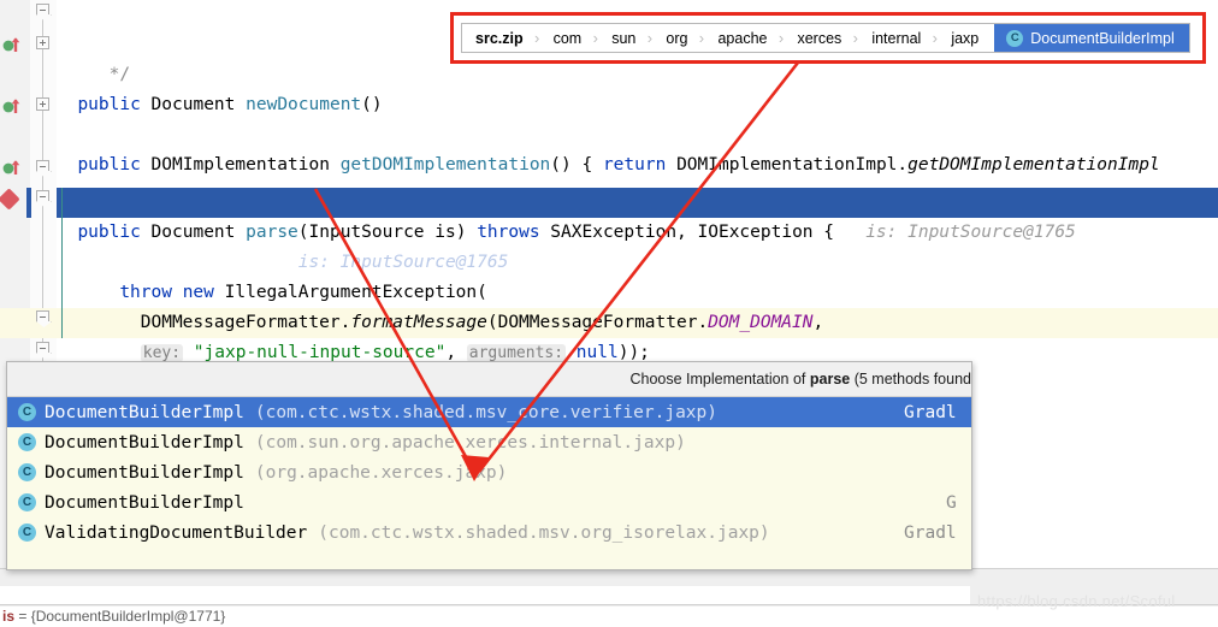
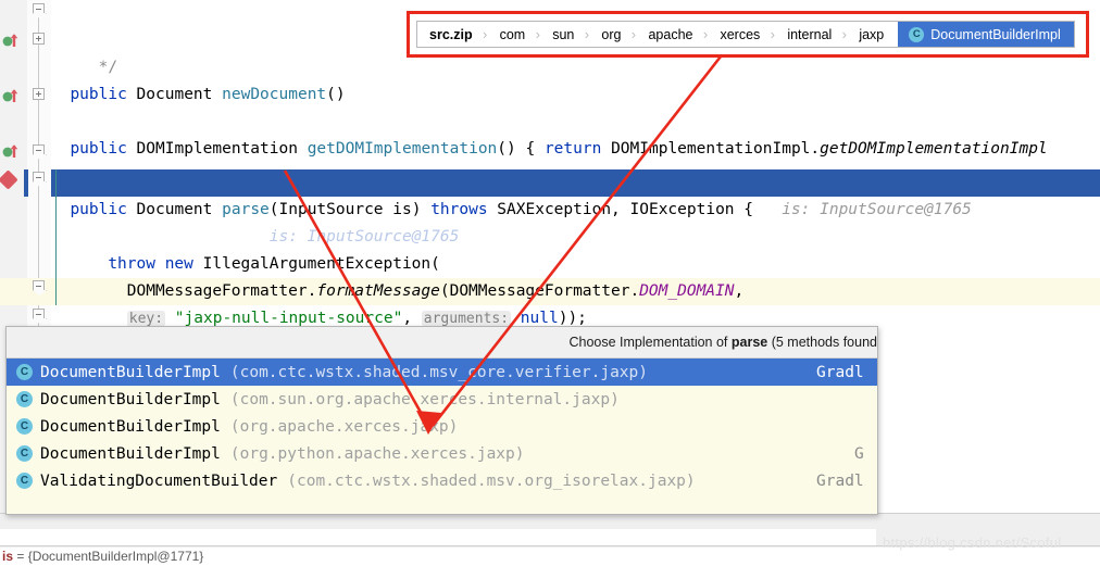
  */
  public Document newDocument()
  public DOMImplementation getDOMImplementation() { return DOMImplementationImpl.getDOMImplementationImpl
  public Document parse(InputSource is) throws SAXException, IOException { is: InputSource@1765
  throw new IllegalArgumentException(
  DOMMessageFormatter.formatMessage(DOMMessageFormatter.DOM_DOMAIN,
  key: "jaxp-null-input-souce", arguments: null));
  src.zip
  ›
  com
  ›
  sun
  ›
  org
  ›
  apache
  ›
  xerces
  ›
  internal
  ›
  jaxp
  C
  DocumentBuilderImpl
  Choose Implementation of parse (5 methods found
  C
  DocumentBuilderImpl
  (com.ctc.wstx.shaded.msv_core.verifier.jaxp)
  Gradl
  C
  DocumentBuilderImpl
  (com.sun.org.apache.xeres.internal.jaxp)
  C
  DocumentBuilderImpl
  (org.apache.xerces.jxp)
  C
  DocumentBuilderImpl
+ (org.python.apache.xerces.jaxp)
  G
  C
  ValidatingDocumentBuilder
  (com.ctc.wstx.shaded.msv.org_isorelax.jaxp)
  Gradl
  is = {DocumentBuilderImpl@1771}
  https://blog.csdn.net/Scoful
